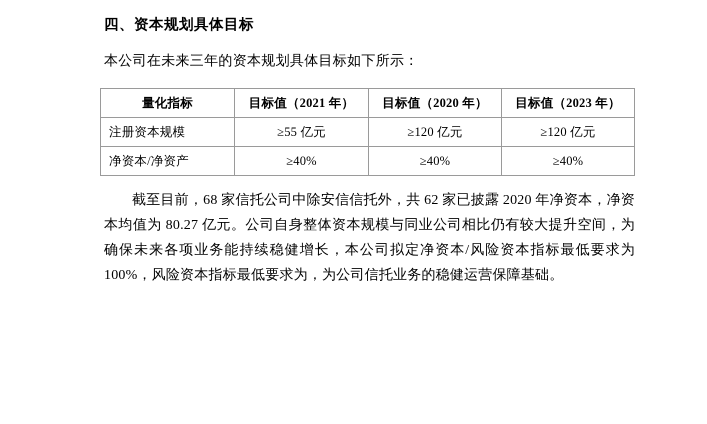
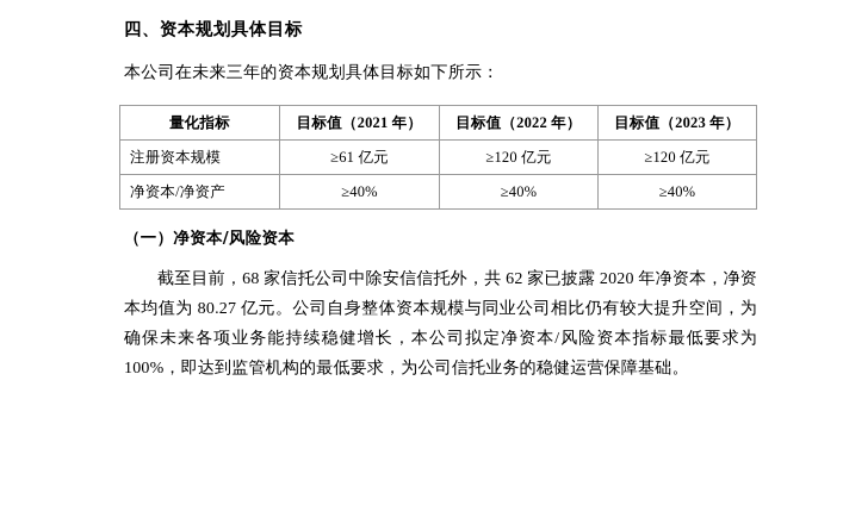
  四、资本规划具体目标
  本公司在未来三年的资本规划具体目标如下所示：
- 量化指标	目标值（2021 年）	目标值（2020 年）	目标值（2023 年）
+ 量化指标	目标值（2021 年）	目标值（2022 年）	目标值（2023 年）
- 注册资本规模	≥55 亿元	≥120 亿元	≥120 亿元
+ 注册资本规模	≥61 亿元	≥120 亿元	≥120 亿元
  净资本/净资产	≥40%	≥40%	≥40%
+ （一）净资本/风险资本
- 截至目前，68 家信托公司中除安信信托外，共 62 家已披露 2020 年净资本，净资本均值为 80.27 亿元。公司自身整体资本规模与同业公司相比仍有较大提升空间，为确保未来各项业务能持续稳健增长，本公司拟定净资本/风险资本指标最低要求为 100%，风险资本指标最低要求为，为公司信托业务的稳健运营保障基础。
+ 截至目前，68 家信托公司中除安信信托外，共 62 家已披露 2020 年净资本，净资本均值为 80.27 亿元。公司自身整体资本规模与同业公司相比仍有较大提升空间，为确保未来各项业务能持续稳健增长，本公司拟定净资本/风险资本指标最低要求为 100%，即达到监管机构的最低要求，为公司信托业务的稳健运营保障基础。
